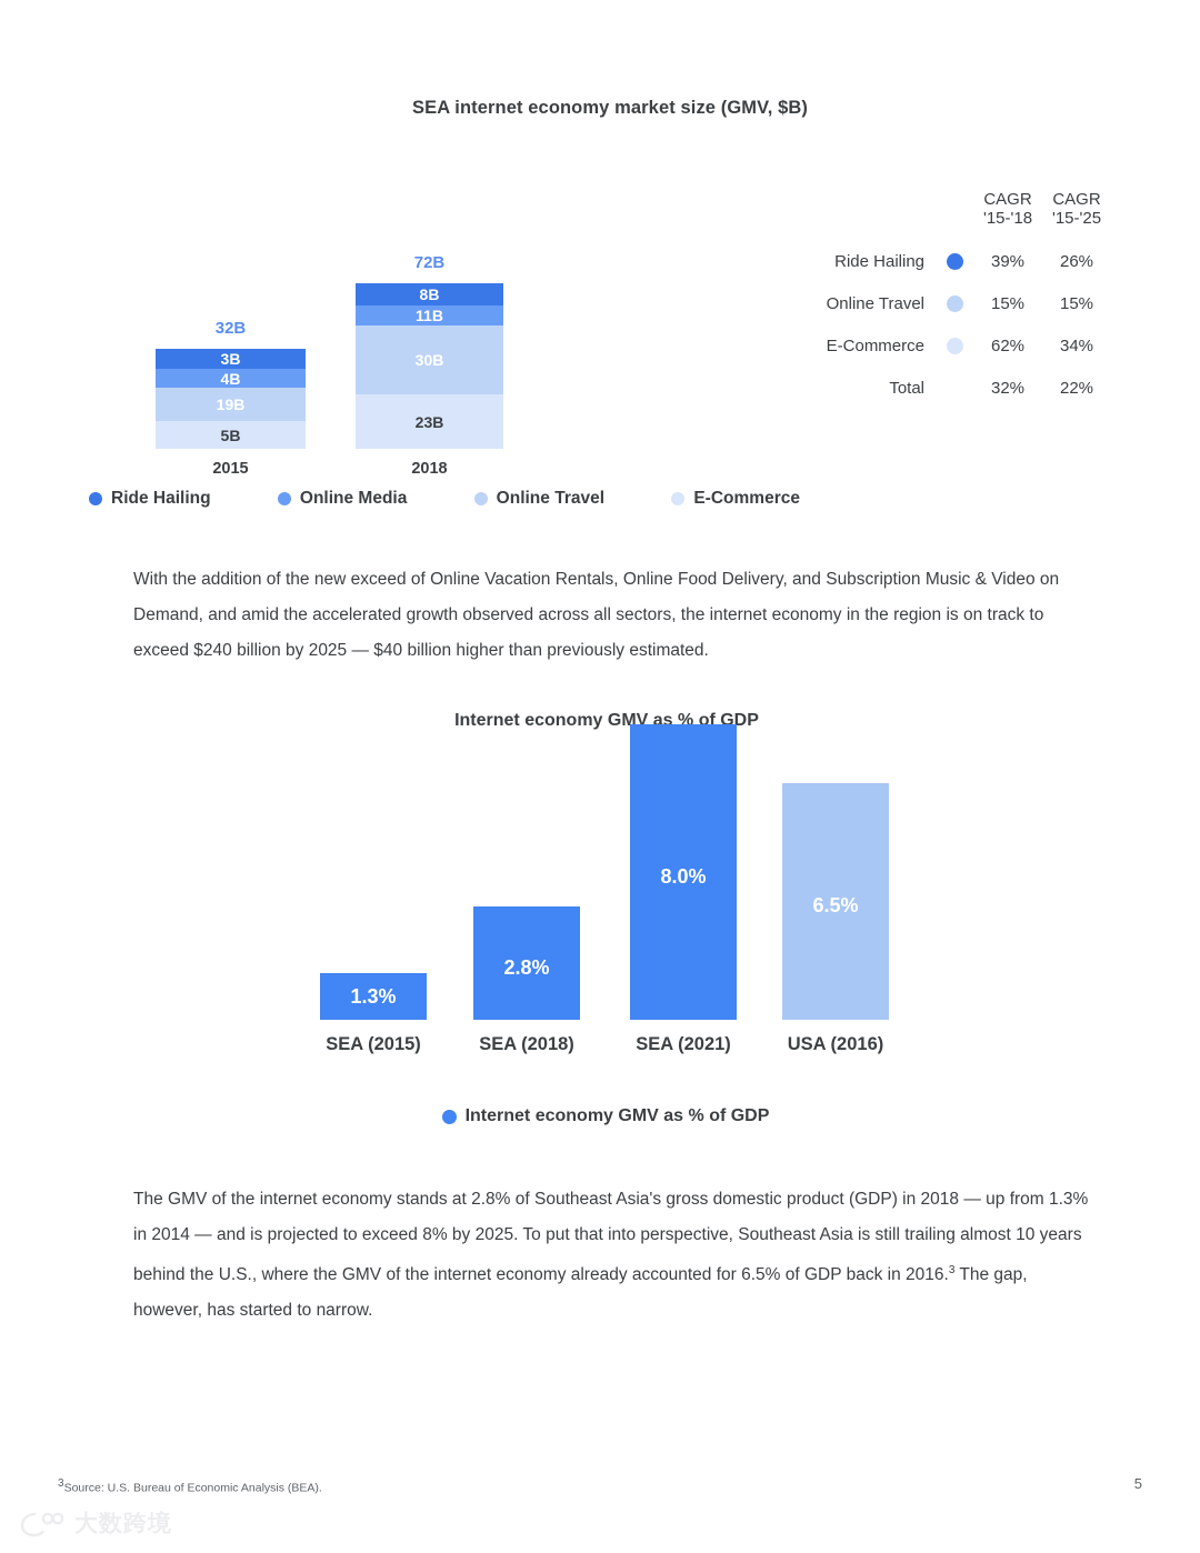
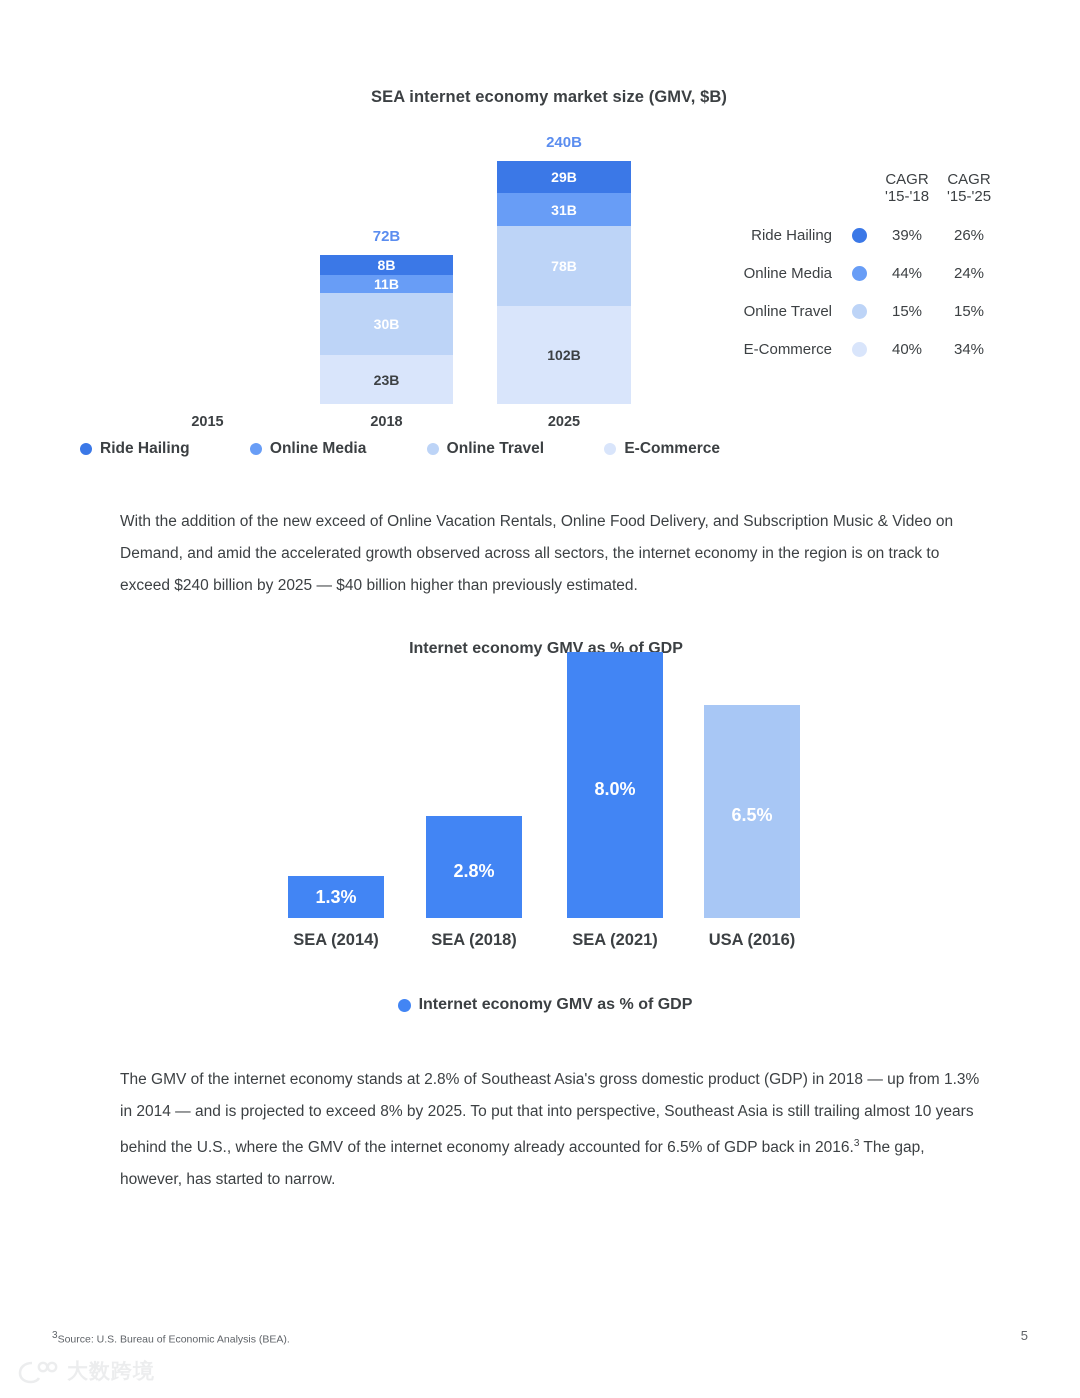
  SEA internet economy market size (GMV, $B)
- 32B
- 3B
- 4B
- 19B
- 5B
  2015
  72B
  8B
  11B
  30B
  23B
  2018
+ 240B
+ 29B
+ 31B
+ 78B
+ 102B
+ 2025
  		CAGR '15-'18	CAGR '15-'25
  Ride Hailing		39%	26%
+ Online Media		44%	24%
  Online Travel		15%	15%
- E-Commerce		62%	34%
+ E-Commerce		40%	34%
- Total		32%	22%
  Ride Hailing
  Online Media
  Online Travel
  E-Commerce
  With the addition of the new exceed of Online Vacation Rentals, Online Food Delivery, and Subscription Music & Video on Demand, and amid the accelerated growth observed across all sectors, the internet economy in the region is on track to exceed $240 billion by 2025 — $40 billion higher than previously estimated.
  Internet economy GMV as % of GDP
  1.3%
- SEA (2015)
+ SEA (2014)
  2.8%
  SEA (2018)
  8.0%
  SEA (2021)
  6.5%
  USA (2016)
  Internet economy GMV as % of GDP
  The GMV of the internet economy stands at 2.8% of Southeast Asia's gross domestic product (GDP) in 2018 — up from 1.3% in 2014 — and is projected to exceed 8% by 2025. To put that into perspective, Southeast Asia is still trailing almost 10 years behind the U.S., where the GMV of the internet economy already accounted for 6.5% of GDP back in 2016.3 The gap, however, has started to narrow.
  3Source: U.S. Bureau of Economic Analysis (BEA).
  5
